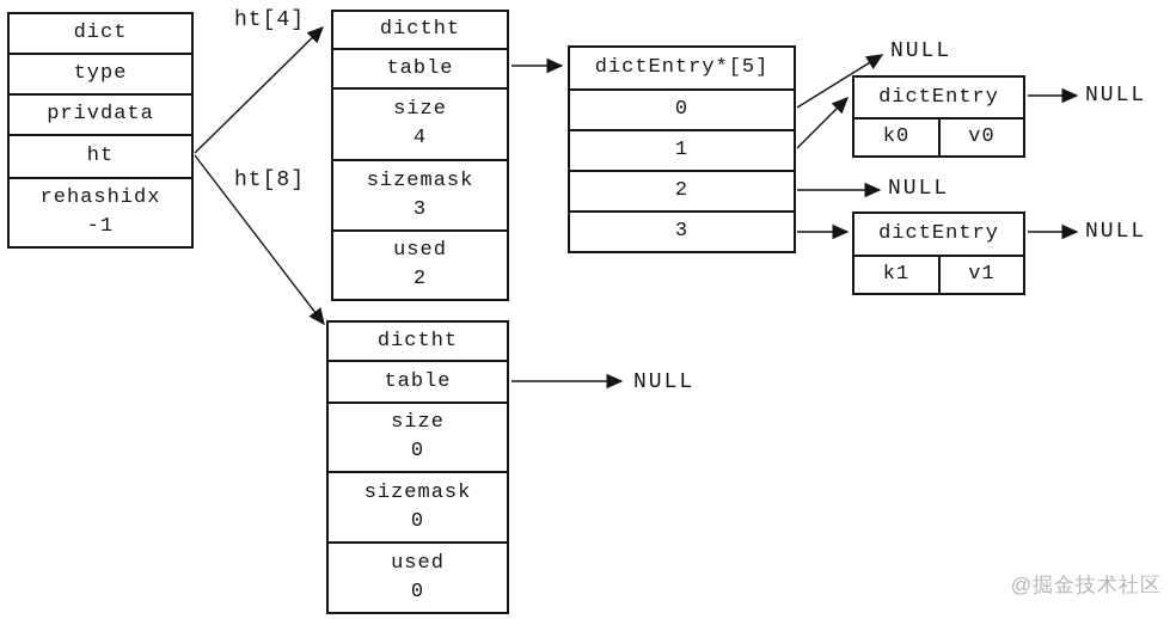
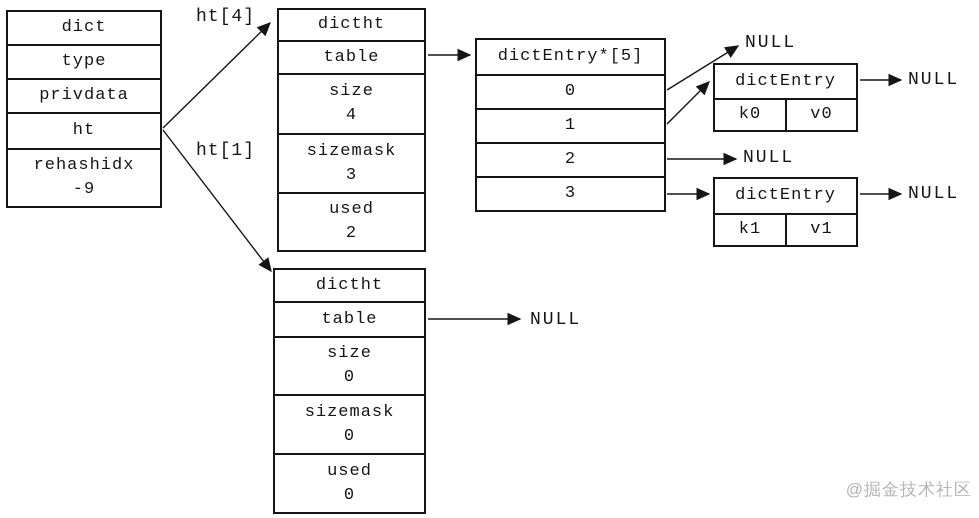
  dict
  type
  privdata
  ht
  rehashidx
- -1
+ -9
  ht[4]
- ht[8]
+ ht[1]
  dictht
  table
  size
  4
  sizemask
  3
  used
  2
  dictEntry*[5]
  0
  1
  2
  3
  dictEntry
  k0
  v0
  dictEntry
  k1
  v1
  dictht
  table
  size
  0
  sizemask
  0
  used
  0
  NULL
  NULL
  NULL
  NULL
  NULL
  @掘金技术社区
